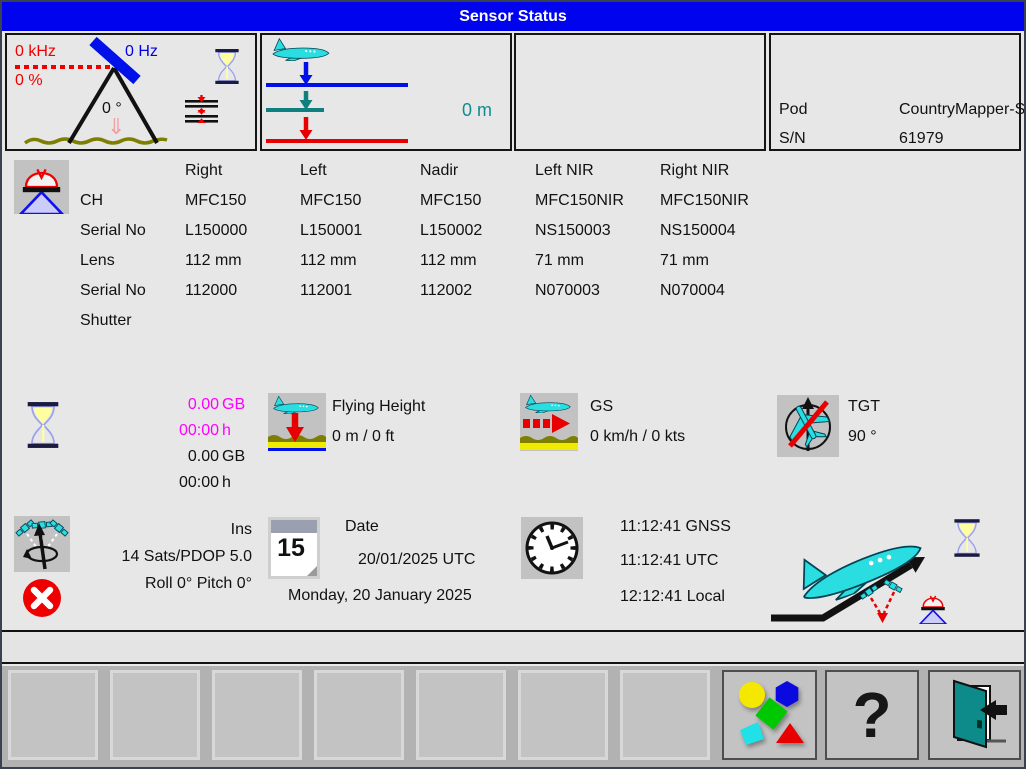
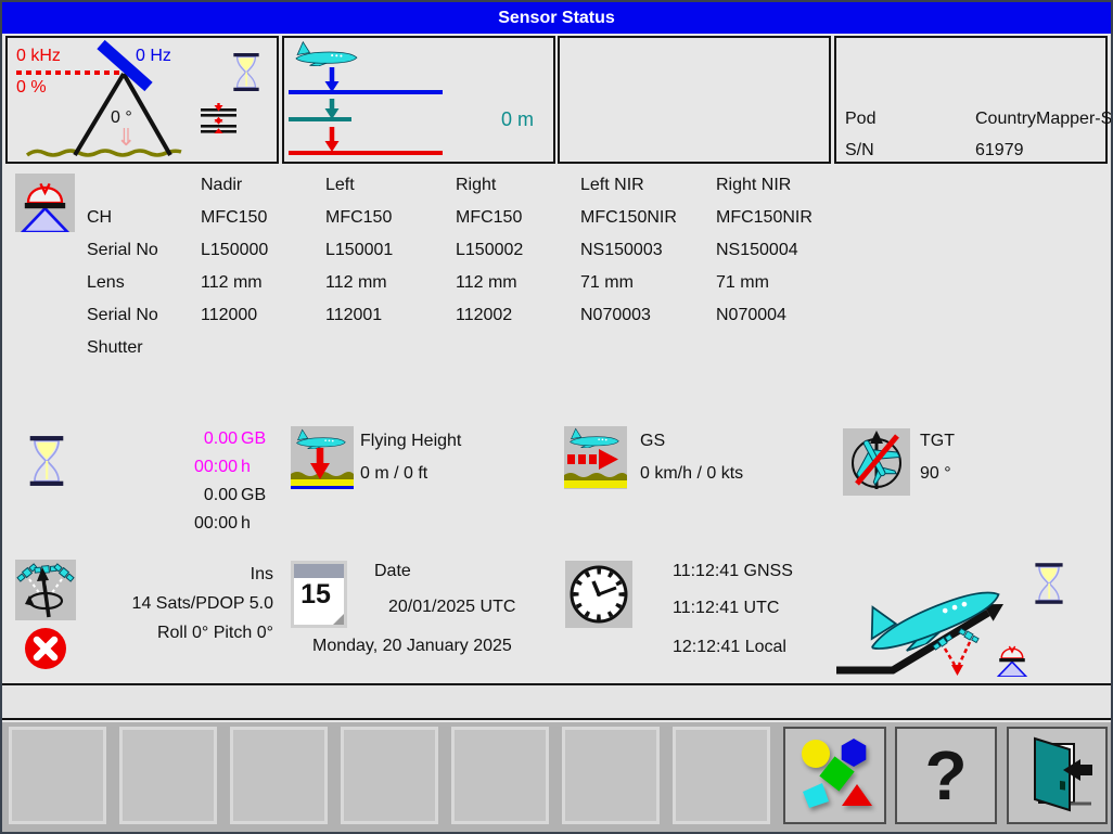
  Sensor Status
  0 kHz
  0 Hz
  0 %
  0 °
  ⇓
  0 m
  Pod
  CountryMapper-S
  S/N
  61979
- Right
+ Nadir
  Left
- Nadir
+ Right
  Left NIR
  Right NIR
  CH
  MFC150
  MFC150
  MFC150
  MFC150NIR
  MFC150NIR
  Serial No
  L150000
  L150001
  L150002
  NS150003
  NS150004
  Lens
  112 mm
  112 mm
  112 mm
  71 mm
  71 mm
  Serial No
  112000
  112001
  112002
  N070003
  N070004
  Shutter
  0.00
  GB
  00:00
  h
  0.00
  GB
  00:00
  h
  Flying Height
  0 m / 0 ft
  GS
  0 km/h / 0 kts
  TGT
  90 °
  Ins
  14 Sats/PDOP 5.0
  Roll 0° Pitch 0°
  15
  Date
  20/01/2025 UTC
  Monday, 20 January 2025
  11:12:41 GNSS
  11:12:41 UTC
  12:12:41 Local
  ?
